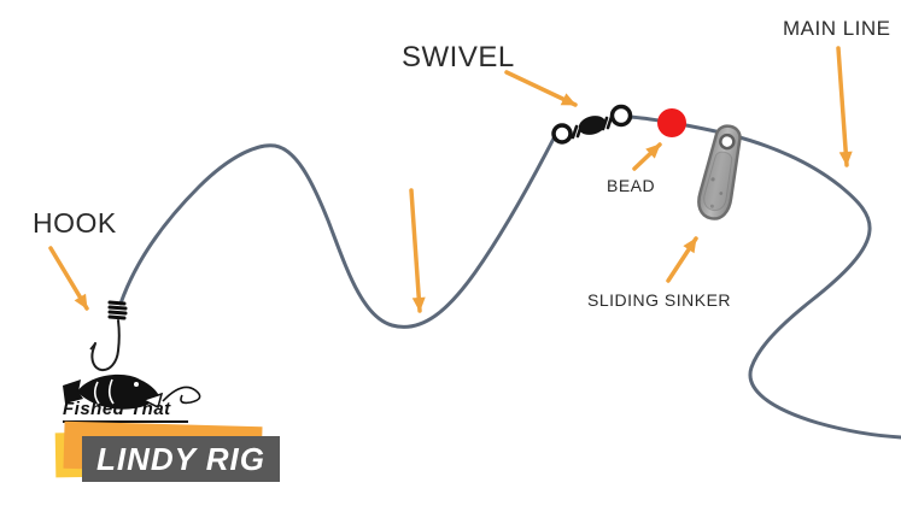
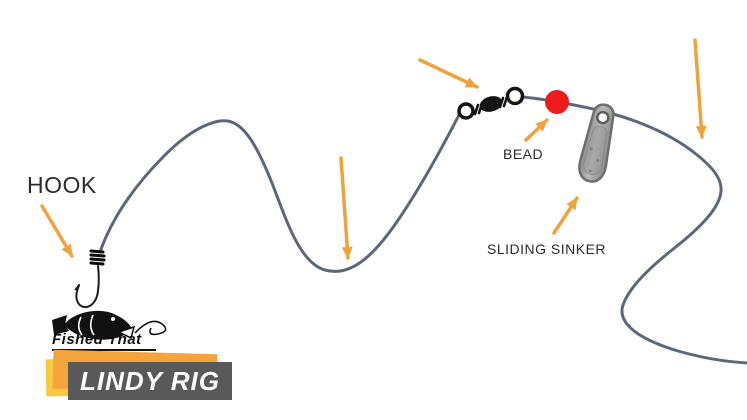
  HOOK
- SWIVEL
- MAIN LINE
  BEAD
  SLIDING SINKER
  Fished That
  LINDY RIG
